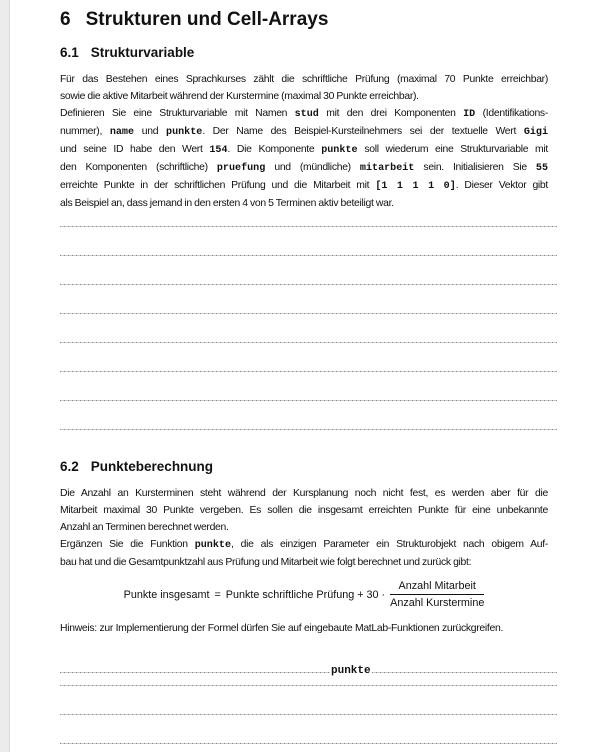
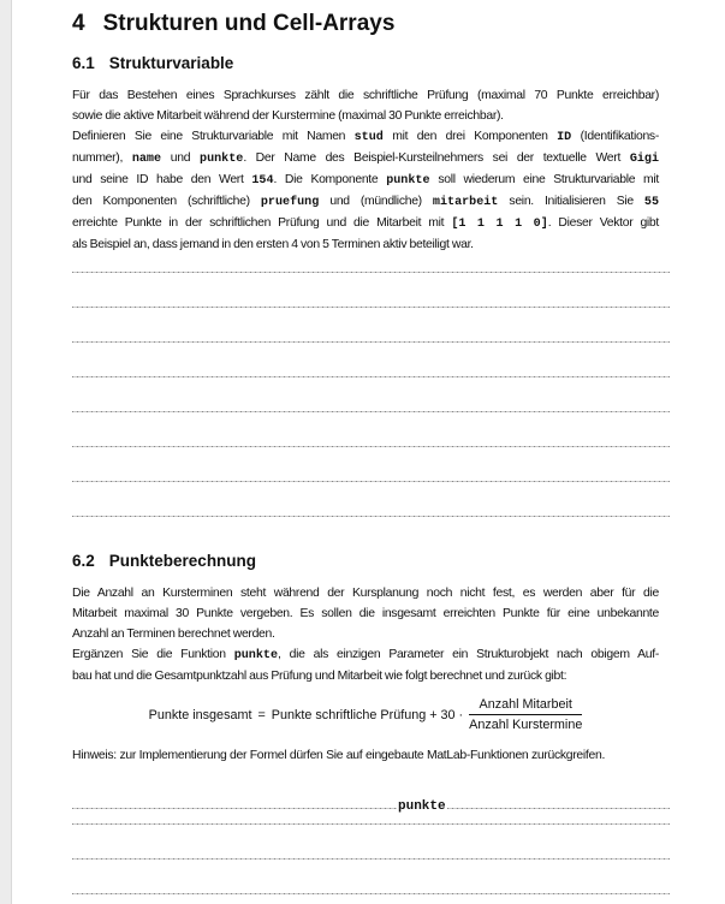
- 6 Strukturen und Cell-Arrays
+ 4 Strukturen und Cell-Arrays
  6.1 Strukturvariable
  Für das Bestehen eines Sprachkurses zählt die schriftliche Prüfung (maximal 70 Punkte erreichbar)
  sowie die aktive Mitarbeit während der Kurstermine (maximal 30 Punkte erreichbar).
  Definieren Sie eine Strukturvariable mit Namen stud mit den drei Komponenten ID (Identifikations-
  nummer), name und punkte. Der Name des Beispiel-Kursteilnehmers sei der textuelle Wert Gigi
  und seine ID habe den Wert 154. Die Komponente punkte soll wiederum eine Strukturvariable mit
  den Komponenten (schriftliche) pruefung und (mündliche) mitarbeit sein. Initialisieren Sie 55
  erreichte Punkte in der schriftlichen Prüfung und die Mitarbeit mit [1 1 1 1 0]. Dieser Vektor gibt
  6.2 Punkteberechnung
  Die Anzahl an Kursterminen steht während der Kursplanung noch nicht fest, es werden aber für die
  Mitarbeit maximal 30 Punkte vergeben. Es sollen die insgesamt erreichten Punkte für eine unbekannte
  Anzahl an Terminen berechnet werden.
  Ergänzen Sie die Funktion punkte, die als einzigen Parameter ein Strukturobjekt nach obigem Auf-
  bau hat und die Gesamtpunktzahl aus Prüfung und Mitarbeit wie folgt berechnet und zurück gibt:
  Punkte insgesamt
  =
  Punkte schriftliche Prüfung + 30 ·
  Anzahl Mitarbeit
  Anzahl Kurstermine
  Hinweis: zur Implementierung der Formel dürfen Sie auf eingebaute MatLab-Funktionen zurückgreifen.
